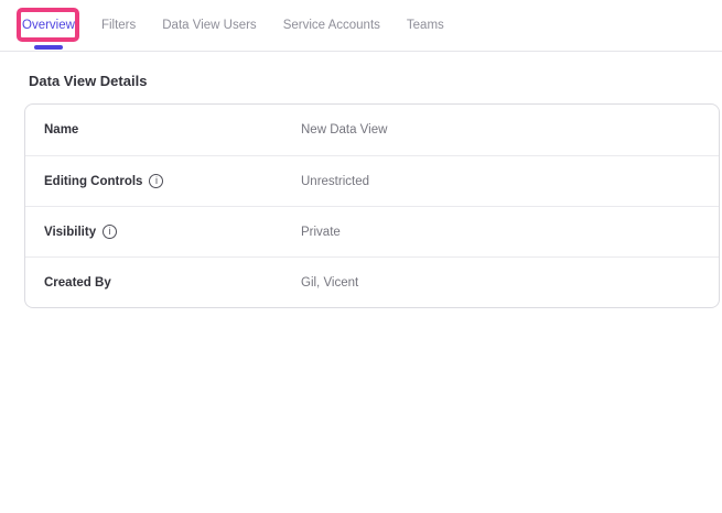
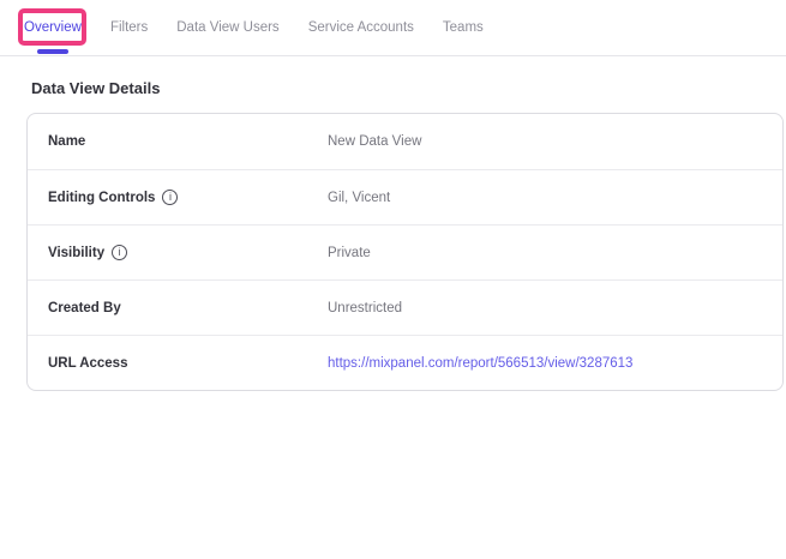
  Overview
  Filters
  Data View Users
  Service Accounts
  Teams
  Data View Details
  Name
  New Data View
  Editing Controls
  i
- Unrestricted
+ Gil, Vicent
  Visibility
  i
  Private
  Created By
- Gil, Vicent
+ Unrestricted
+ URL Access
+ https://mixpanel.com/report/566513/view/3287613
